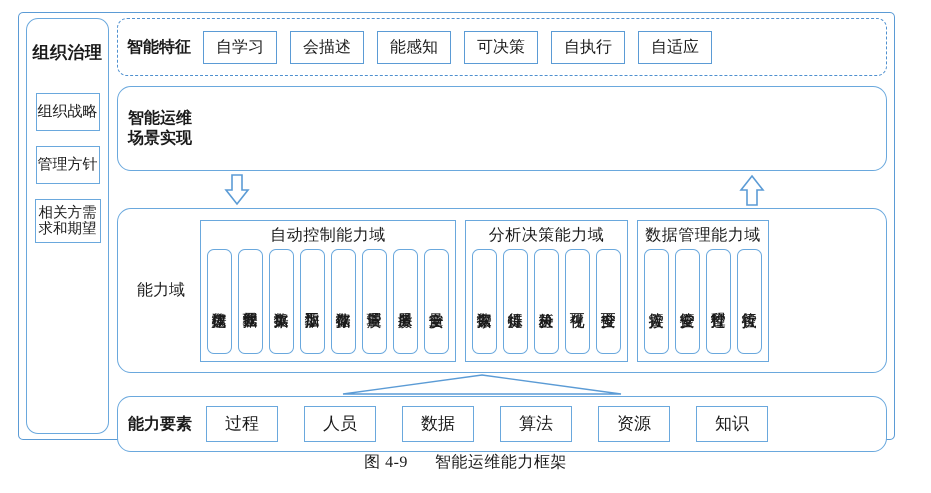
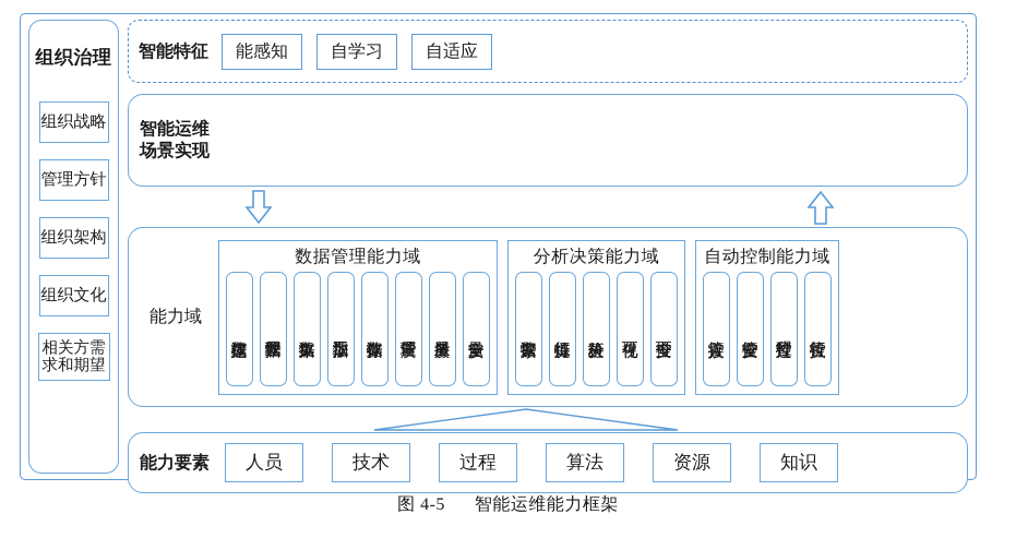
  组织治理
  组织战略
  管理方针
+ 组织架构
+ 组织文化
  相关方需求和期望
  智能特征
- 自学习
+ 能感知
- 会描述
- 能感知
+ 自学习
- 可决策
- 自执行
  自适应
  智能运维
  场景实现
  能力域
- 自动控制能力域
+ 数据管理能力域
  分析决策能力域
- 数据管理能力域
+ 自动控制能力域
  能力要素
- 过程
+ 人员
+ 技术
- 人员
+ 过程
- 数据
  算法
  资源
  知识
- 图 4-9 智能运维能力框架
+ 图 4-5 智能运维能力框架
